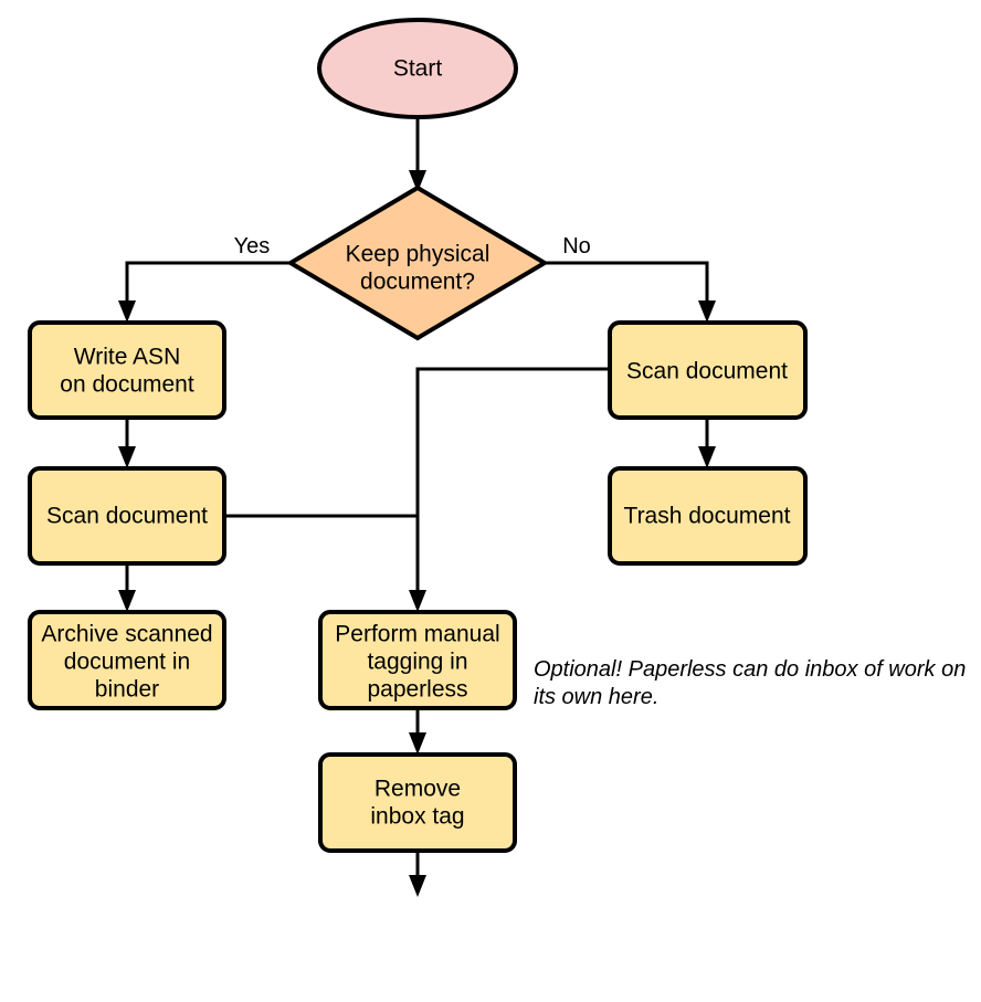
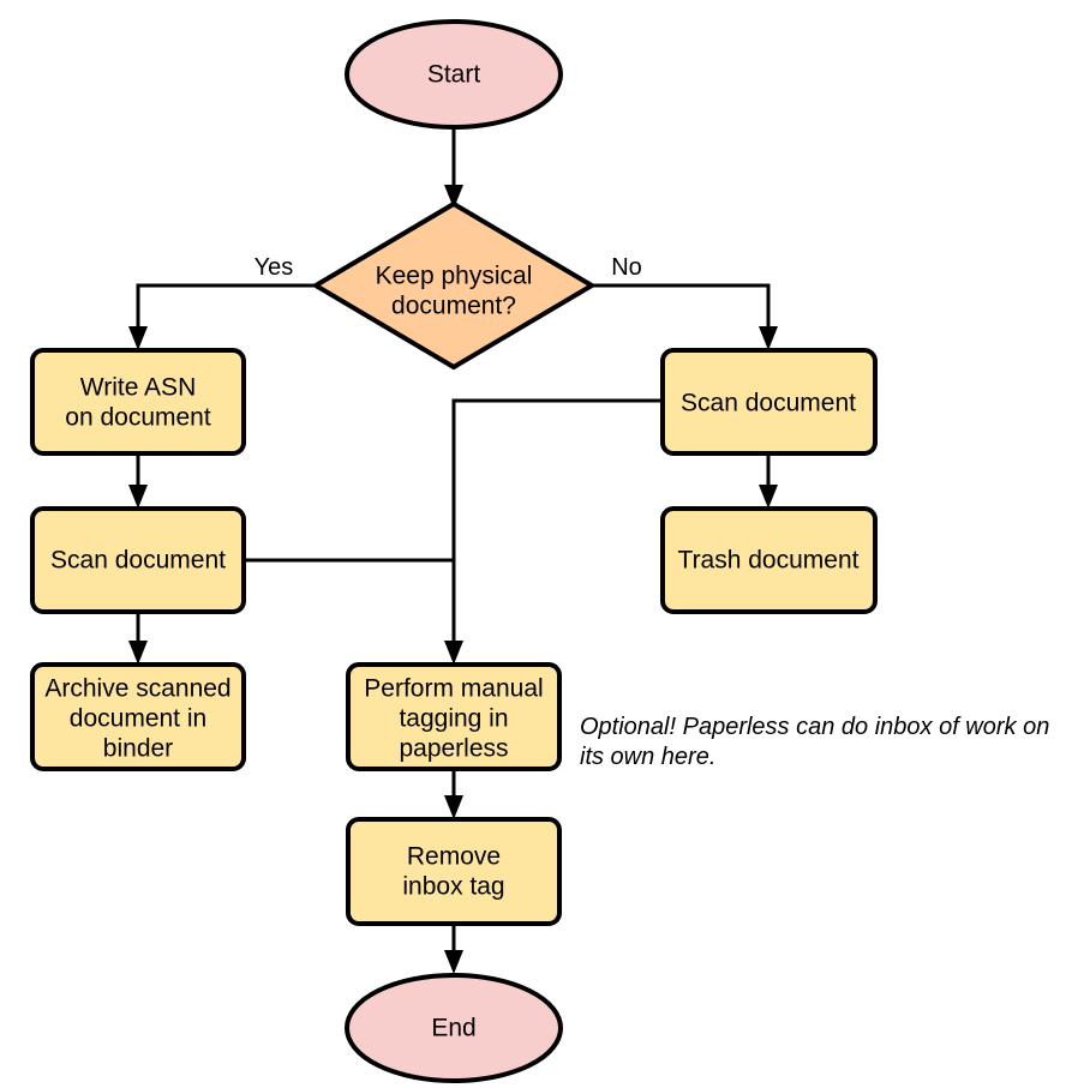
  Yes
  No
  Start
  Keep physical
  document?
  Write ASN
  on document
  Scan document
  Archive scanned
  document in
  binder
  Scan document
  Trash document
  Perform manual
  tagging in
  paperless
  Remove
  inbox tag
+ End
  Optional! Paperless can do inbox of work on
  its own here.
